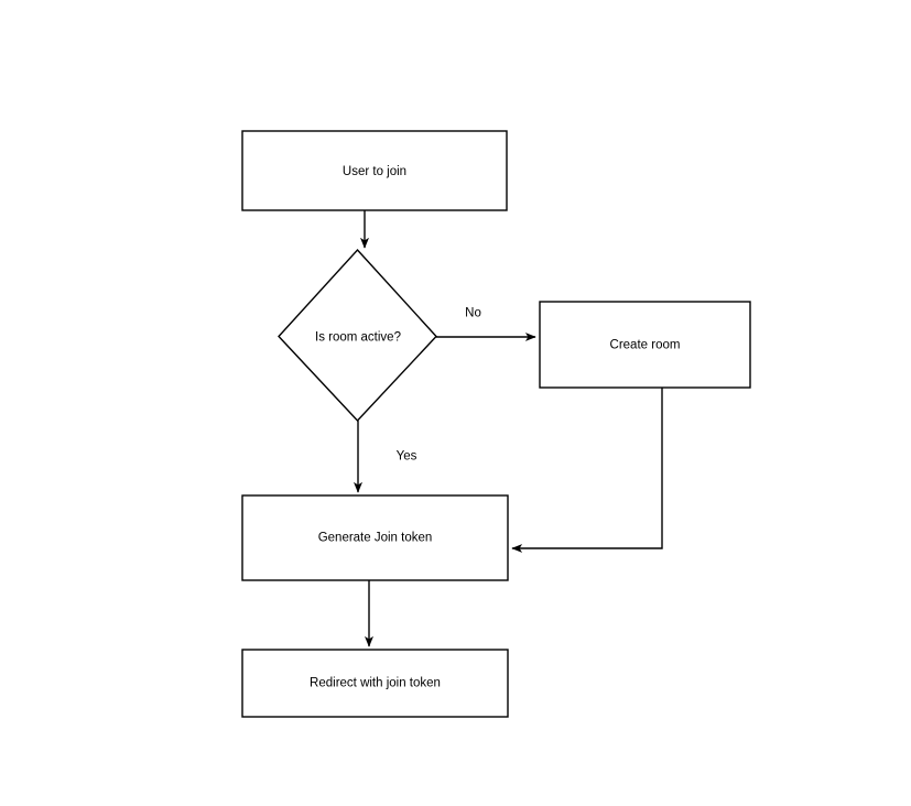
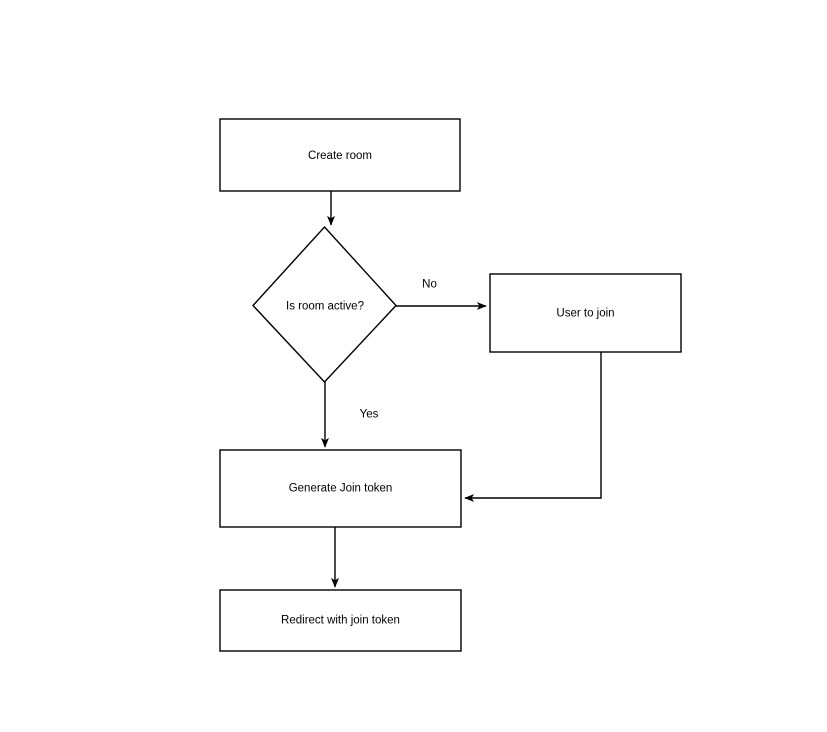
  No
  Yes
- User to join
+ Create room
  Is room active?
- Create room
+ User to join
  Generate Join token
  Redirect with join token
